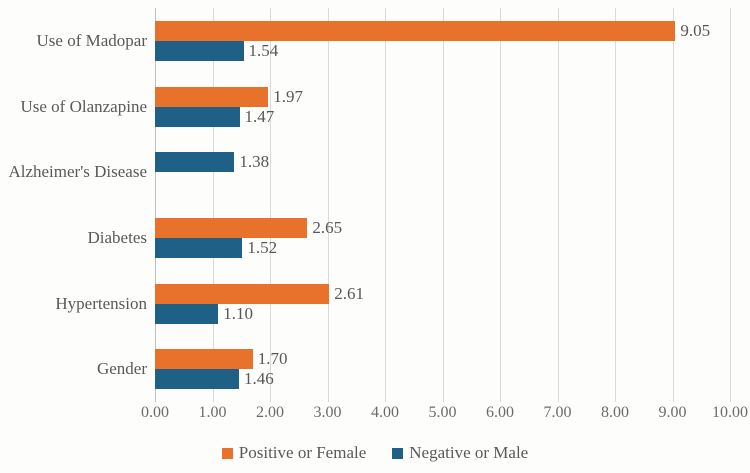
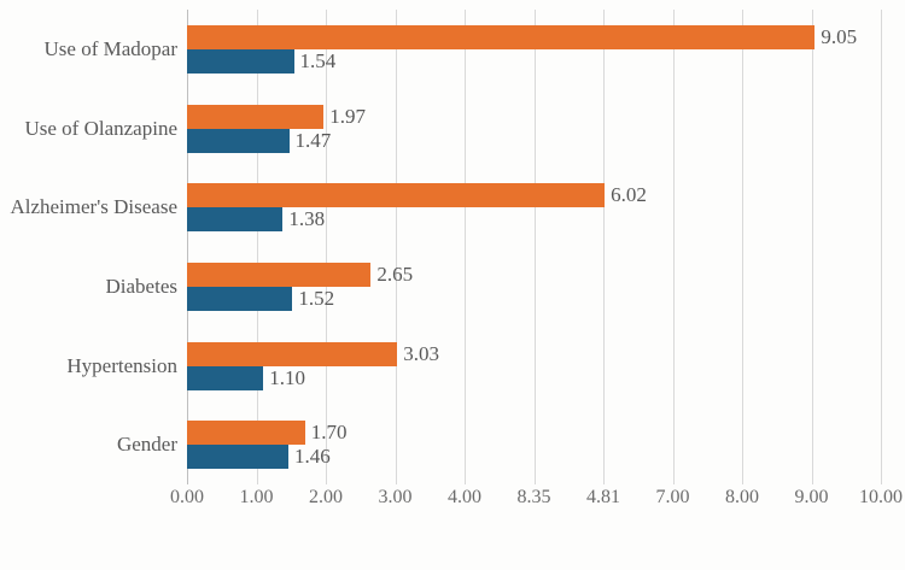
  Use of Madopar
  Use of Olanzapine
  Alzheimer's Disease
  Diabetes
  Hypertension
  Gender
  9.05
  1.54
  1.97
  1.47
+ 6.02
  1.38
  2.65
  1.52
- 2.61
+ 3.03
  1.10
  1.70
  1.46
  0.00
  1.00
  2.00
  3.00
  4.00
- 5.00
+ 8.35
- 6.00
+ 4.81
  7.00
  8.00
  9.00
  10.00
- Positive or Female
- Negative or Male
